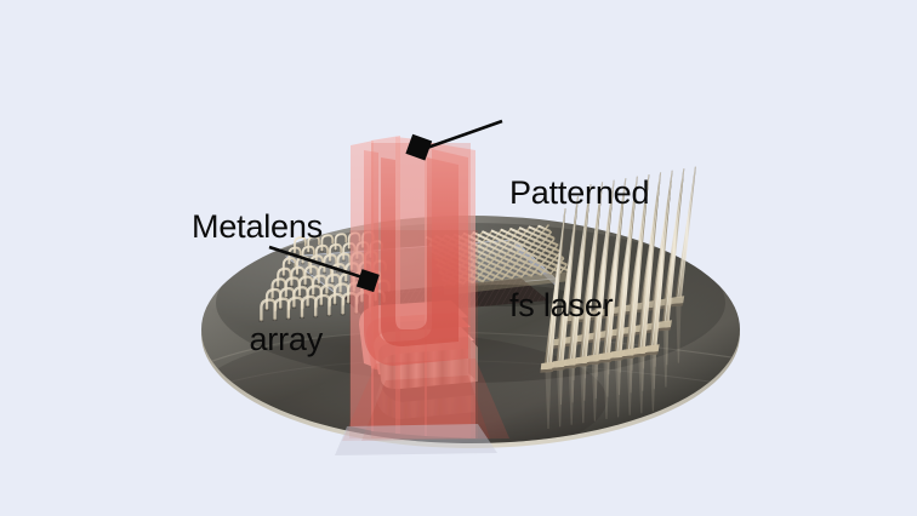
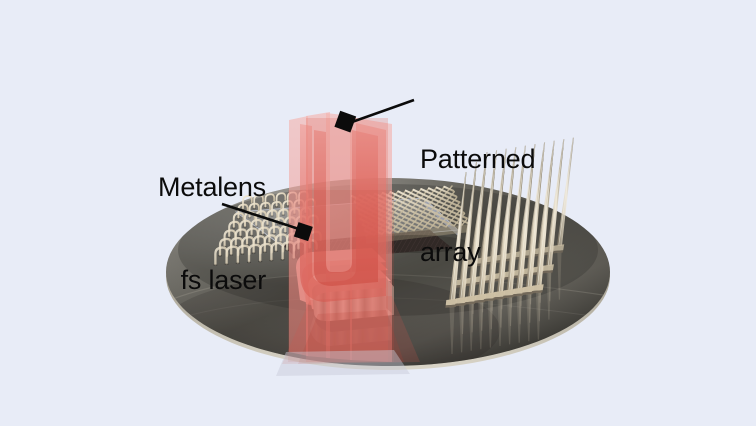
  Metalens
- array
+ fs laser
  Patterned
- fs laser
+ array
